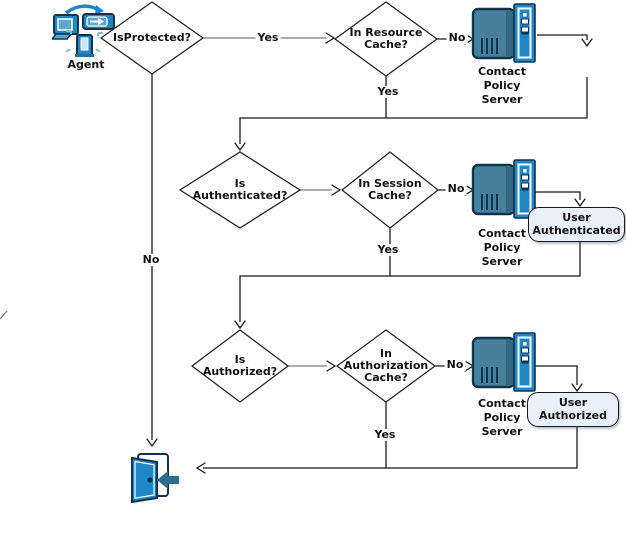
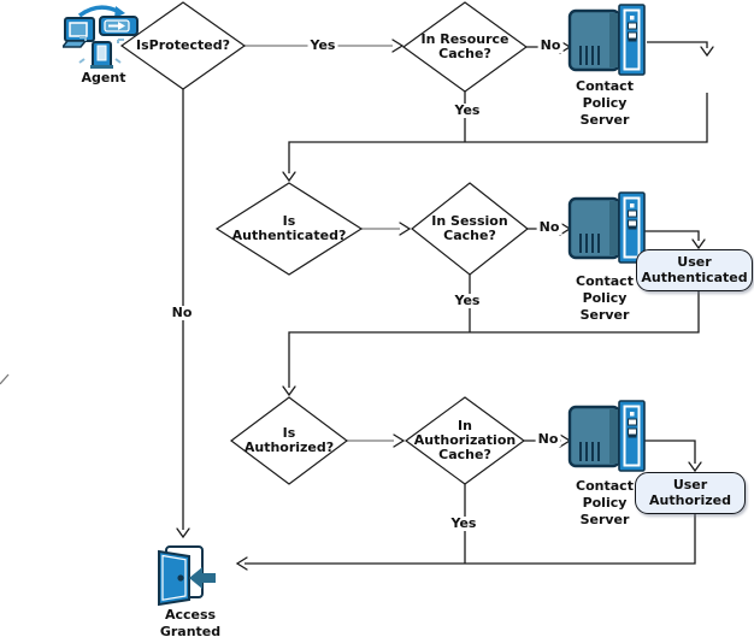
  IsProtected?
  In Resource
  Cache?
  Is
  Authenticated?
  In Session
  Cache?
  Is
  Authorized?
  In
  Authorization
  Cache?
  Yes
  No
  Yes
  No
  Yes
  No
  No
  Yes
  User
  Authenticated
  User
  Authorized
  Agent
  Contact
  Policy
  Server
  Contact
  Policy
  Server
  Contact
  Policy
  Server
+ Access
+ Granted
